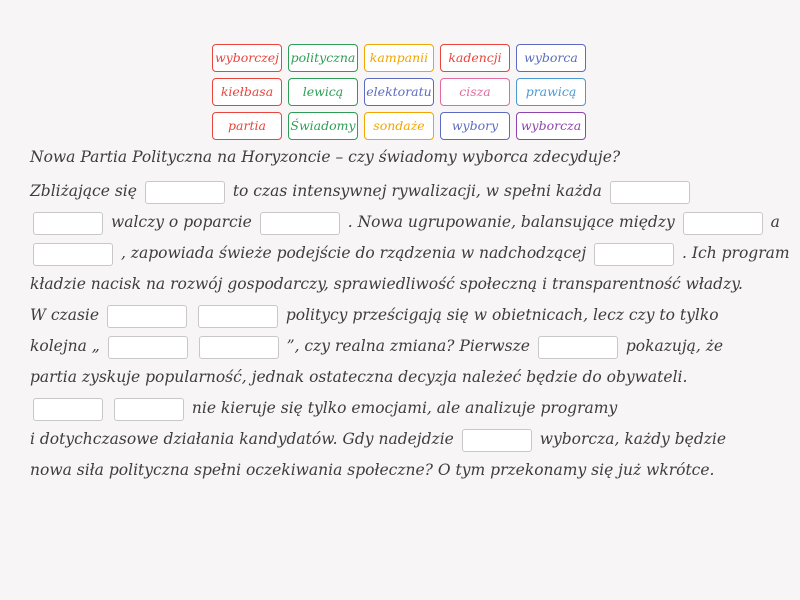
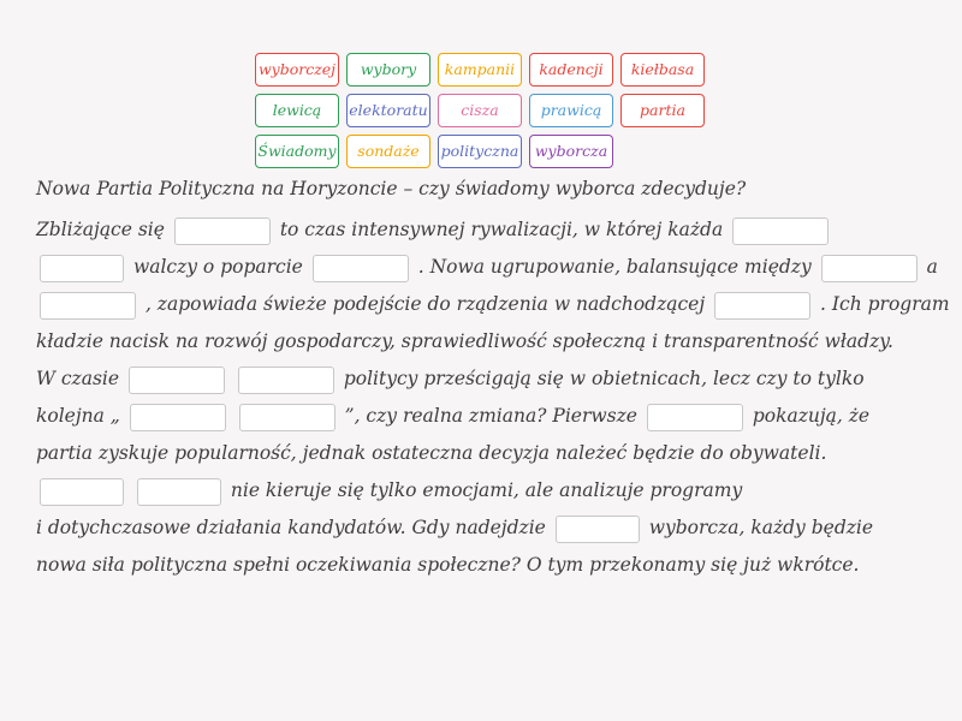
  wyborczej
- polityczna
+ wybory
  kampanii
  kadencji
- wyborca
  kiełbasa
  lewicą
  elektoratu
  cisza
  prawicą
  partia
  Świadomy
  sondaże
- wybory
+ polityczna
  wyborcza
  Nowa Partia Polityczna na Horyzoncie – czy świadomy wyborca zdecyduje?
- Zbliżające się to czas intensywnej rywalizacji, w spełni każda
+ Zbliżające się to czas intensywnej rywalizacji, w której każda
  walczy o poparcie . Nowa ugrupowanie, balansujące między a
  , zapowiada świeże podejście do rządzenia w nadchodzącej . Ich program
  kładzie nacisk na rozwój gospodarczy, sprawiedliwość społeczną i transparentność władzy.
  W czasie politycy prześcigają się w obietnicach, lecz czy to tylko
  kolejna „ ”, czy realna zmiana? Pierwsze pokazują, że
  partia zyskuje popularność, jednak ostateczna decyzja należeć będzie do obywateli.
  nie kieruje się tylko emocjami, ale analizuje programy
  i dotychczasowe działania kandydatów. Gdy nadejdzie wyborcza, każdy będzie
  nowa siła polityczna spełni oczekiwania społeczne? O tym przekonamy się już wkrótce.
